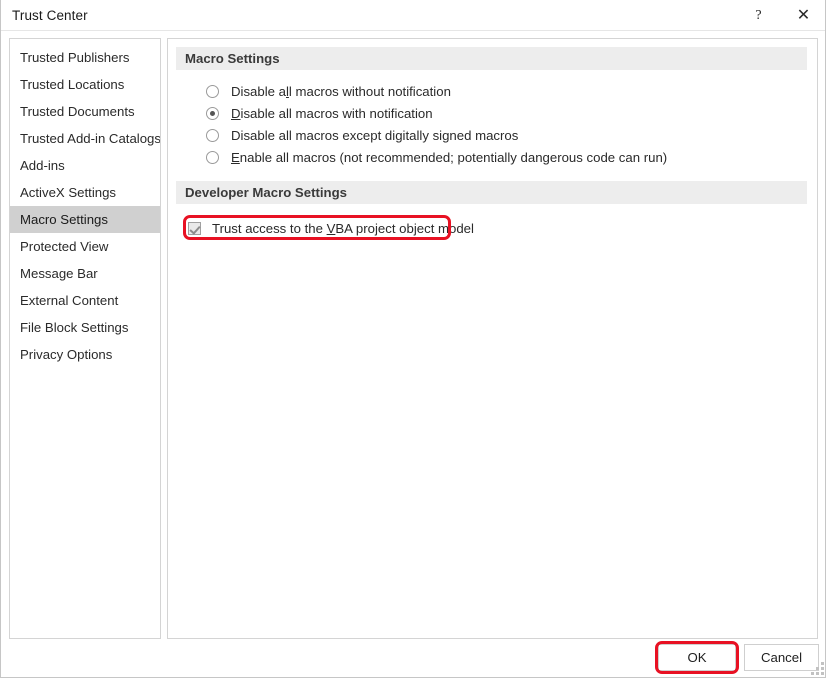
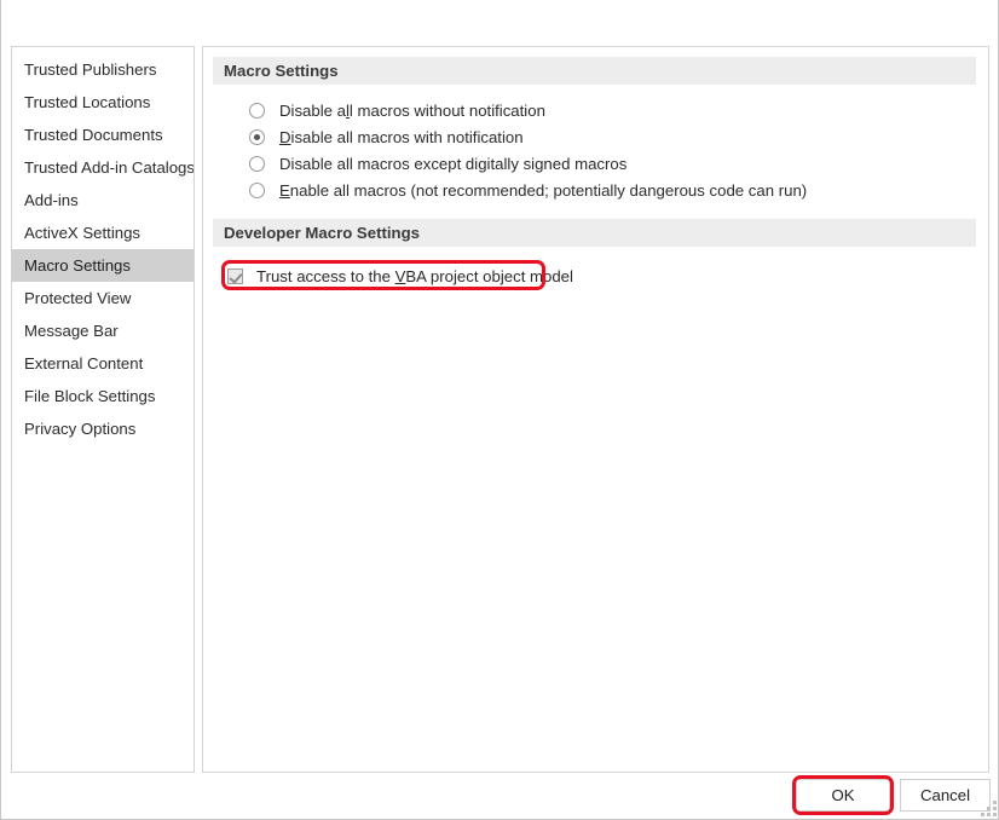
- Trust Center
- ?
- ✕
  Trusted Publishers
  Trusted Locations
  Trusted Documents
  Trusted Add-in Catalogs
  Add-ins
  ActiveX Settings
  Macro Settings
  Protected View
  Message Bar
  External Content
  File Block Settings
  Privacy Options
  Macro Settings
  Disable all macros without notification
  Disable all macros with notification
  Disable all macros except digitally signed macros
  Enable all macros (not recommended; potentially dangerous code can run)
  Developer Macro Settings
  Trust access to the VBA project object model
  OK
  Cancel
